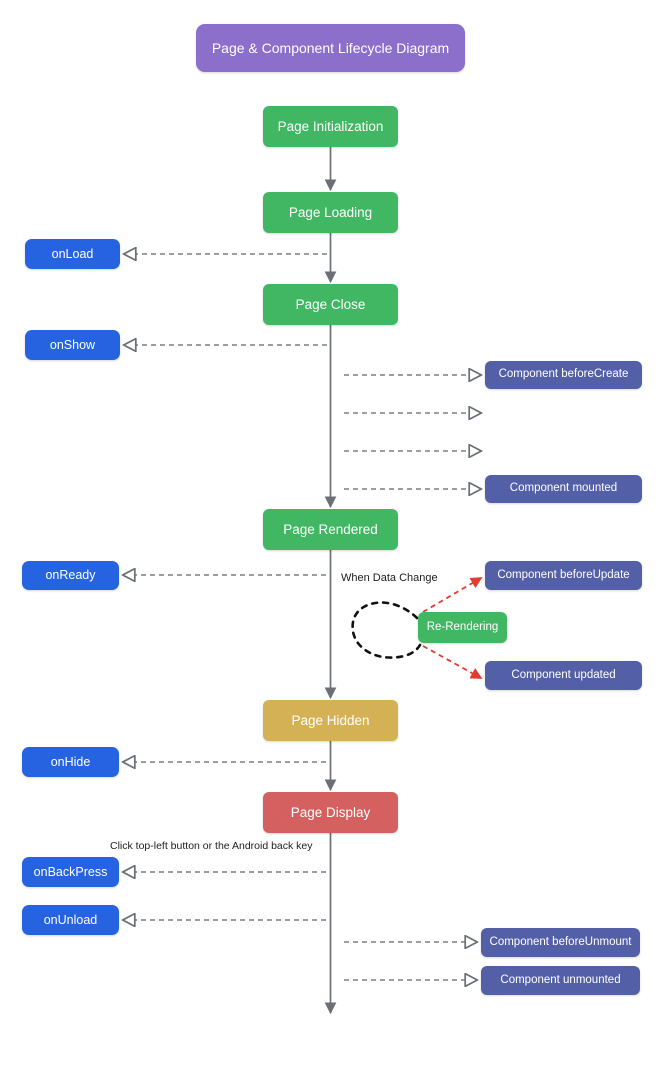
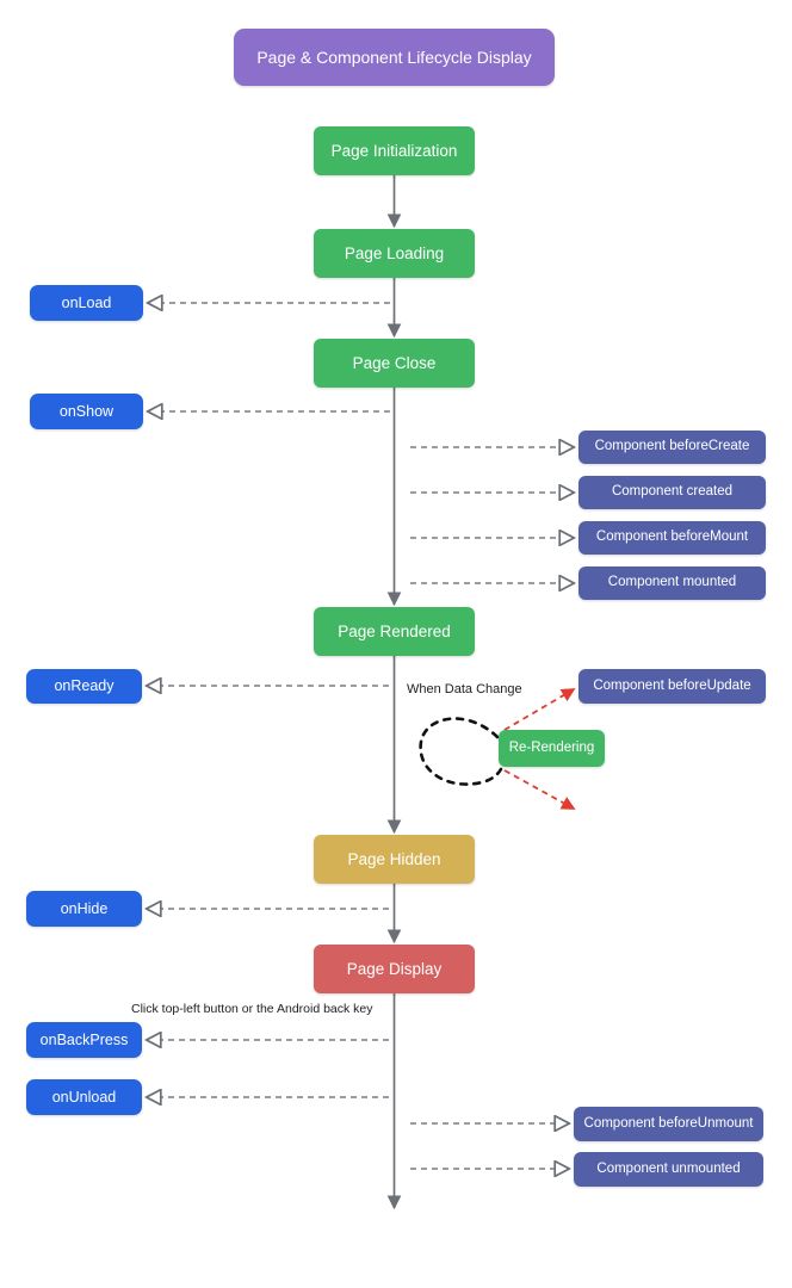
- Page & Component Lifecycle Diagram
+ Page & Component Lifecycle Display
  Page Initialization
  Page Loading
  Page Close
  Page Rendered
  Page Hidden
  Page Display
  onLoad
  onShow
  onReady
  onHide
  onBackPress
  onUnload
  Component beforeCreate
+ Component created
+ Component beforeMount
  Component mounted
  Component beforeUpdate
- Component updated
  Component beforeUnmount
  Component unmounted
  Re-Rendering
  When Data Change
  Click top-left button or the Android back key
